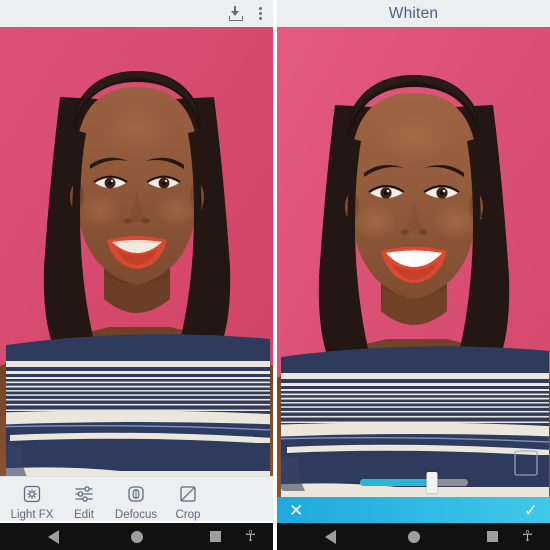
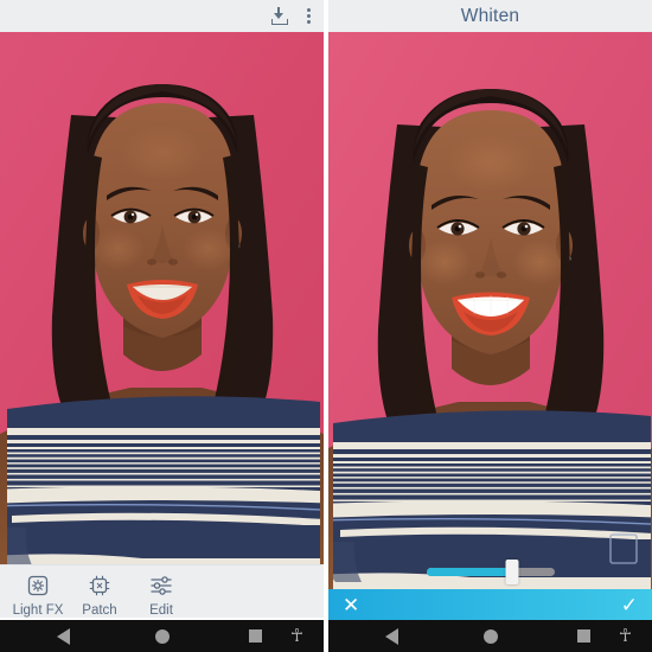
  Light FX
+ Patch
  Edit
- Defocus
- Crop
  ☥
  Whiten
  ✕
  ✓
  ☥
